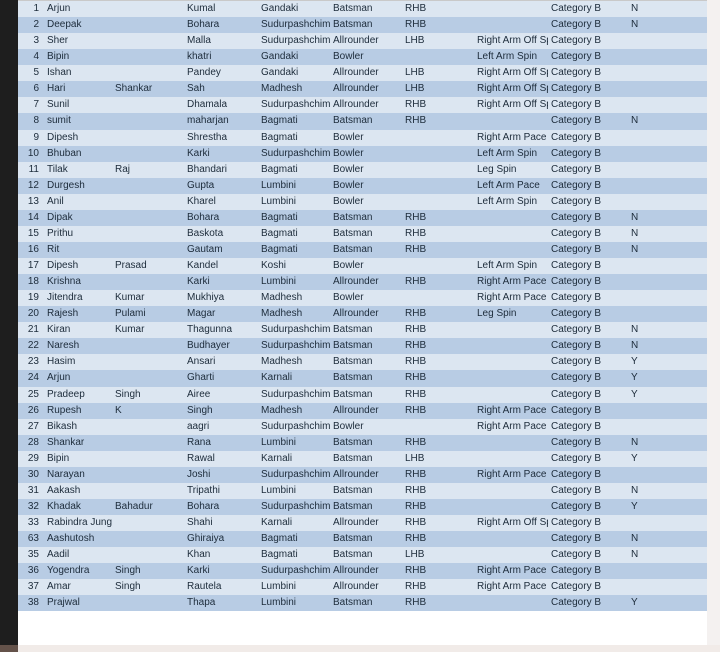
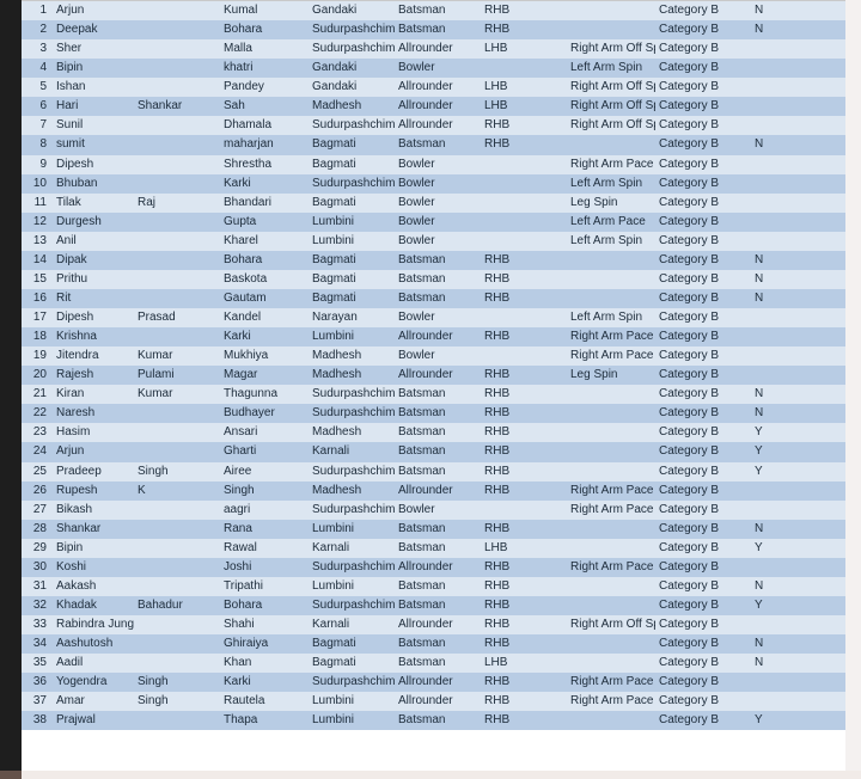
  1
  Arjun
  Kumal
  Gandaki
  Batsman
  RHB
  Category B
  N
  2
  Deepak
  Bohara
  Sudurpashchim
  Batsman
  RHB
  Category B
  N
  3
  Sher
  Malla
  Sudurpashchim
  Allrounder
  LHB
  Right Arm Off S
  Category B
  4
  Bipin
  khatri
  Gandaki
  Bowler
  Left Arm Spin
  Category B
  5
  Ishan
  Pandey
  Gandaki
  Allrounder
  LHB
  Right Arm Off S
  Category B
  6
  Hari
  Shankar
  Sah
  Madhesh
  Allrounder
  LHB
  Right Arm Off S
  Category B
  7
  Sunil
  Dhamala
  Sudurpashchim
  Allrounder
  RHB
  Right Arm Off S
  Category B
  8
  sumit
  maharjan
  Bagmati
  Batsman
  RHB
  Category B
  N
  9
  Dipesh
  Shrestha
  Bagmati
  Bowler
  Right Arm Pace
  Category B
  10
  Bhuban
  Karki
  Sudurpashchim
  Bowler
  Left Arm Spin
  Category B
  11
  Tilak
  Raj
  Bhandari
  Bagmati
  Bowler
  Leg Spin
  Category B
  12
  Durgesh
  Gupta
  Lumbini
  Bowler
  Left Arm Pace
  Category B
  13
  Anil
  Kharel
  Lumbini
  Bowler
  Left Arm Spin
  Category B
  14
  Dipak
  Bohara
  Bagmati
  Batsman
  RHB
  Category B
  N
  15
  Prithu
  Baskota
  Bagmati
  Batsman
  RHB
  Category B
  N
  16
  Rit
  Gautam
  Bagmati
  Batsman
  RHB
  Category B
  N
  17
  Dipesh
  Prasad
  Kandel
- Koshi
+ Narayan
  Bowler
  Left Arm Spin
  Category B
  18
  Krishna
  Karki
  Lumbini
  Allrounder
  RHB
  Right Arm Pace
  Category B
  19
  Jitendra
  Kumar
  Mukhiya
  Madhesh
  Bowler
  Right Arm Pace
  Category B
  20
  Rajesh
  Pulami
  Magar
  Madhesh
  Allrounder
  RHB
  Leg Spin
  Category B
  21
  Kiran
  Kumar
  Thagunna
  Sudurpashchim
  Batsman
  RHB
  Category B
  N
  22
  Naresh
  Budhayer
  Sudurpashchim
  Batsman
  RHB
  Category B
  N
  23
  Hasim
  Ansari
  Madhesh
  Batsman
  RHB
  Category B
  Y
  24
  Arjun
  Gharti
  Karnali
  Batsman
  RHB
  Category B
  Y
  25
  Pradeep
  Singh
  Airee
  Sudurpashchim
  Batsman
  RHB
  Category B
  Y
  26
  Rupesh
  K
  Singh
  Madhesh
  Allrounder
  RHB
  Right Arm Pace
  Category B
  27
  Bikash
  aagri
  Sudurpashchim
  Bowler
  Right Arm Pace
  Category B
  28
  Shankar
  Rana
  Lumbini
  Batsman
  RHB
  Category B
  N
  29
  Bipin
  Rawal
  Karnali
  Batsman
  LHB
  Category B
  Y
  30
- Narayan
+ Koshi
  Joshi
  Sudurpashchim
  Allrounder
  RHB
  Right Arm Pace
  Category B
  31
  Aakash
  Tripathi
  Lumbini
  Batsman
  RHB
  Category B
  N
  32
  Khadak
  Bahadur
  Bohara
  Sudurpashchim
  Batsman
  RHB
  Category B
  Y
  33
  Rabindra Jung
  Shahi
  Karnali
  Allrounder
  RHB
  Right Arm Off S
  Category B
- 63
+ 34
  Aashutosh
  Ghiraiya
  Bagmati
  Batsman
  RHB
  Category B
  N
  35
  Aadil
  Khan
  Bagmati
  Batsman
  LHB
  Category B
  N
  36
  Yogendra
  Singh
  Karki
  Sudurpashchim
  Allrounder
  RHB
  Right Arm Pace
  Category B
  37
  Amar
  Singh
  Rautela
  Lumbini
  Allrounder
  RHB
  Right Arm Pace
  Category B
  38
  Prajwal
  Thapa
  Lumbini
  Batsman
  RHB
  Category B
  Y
